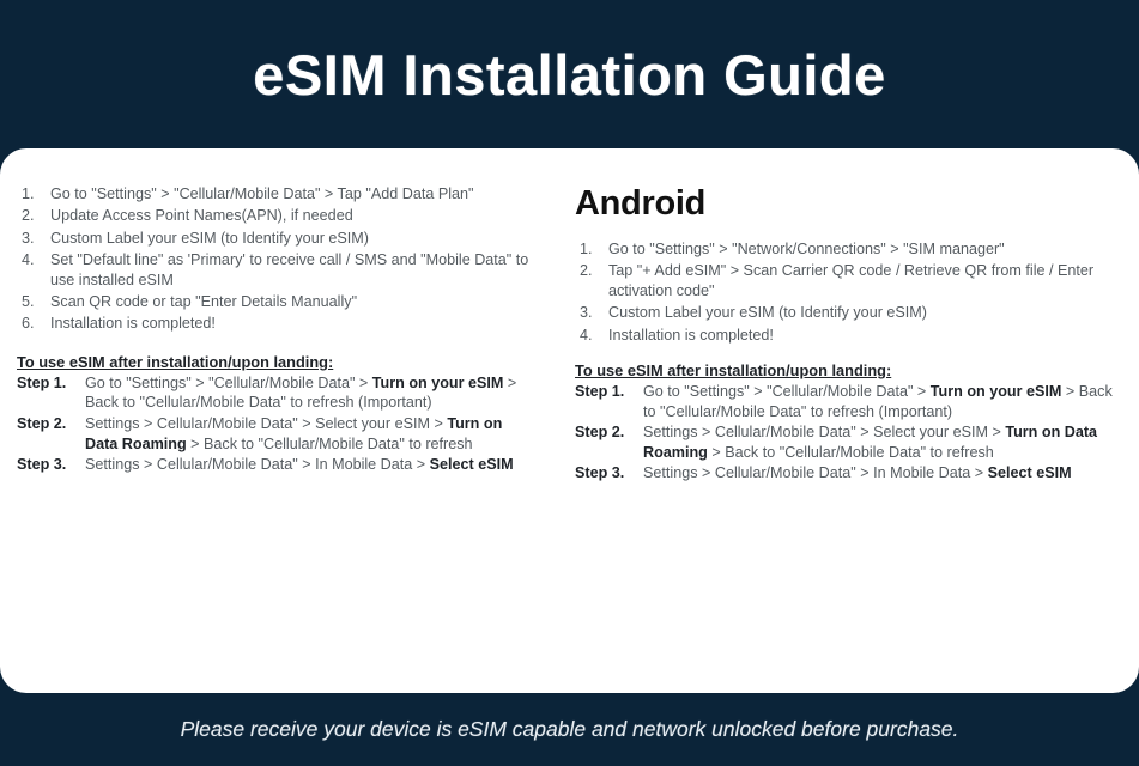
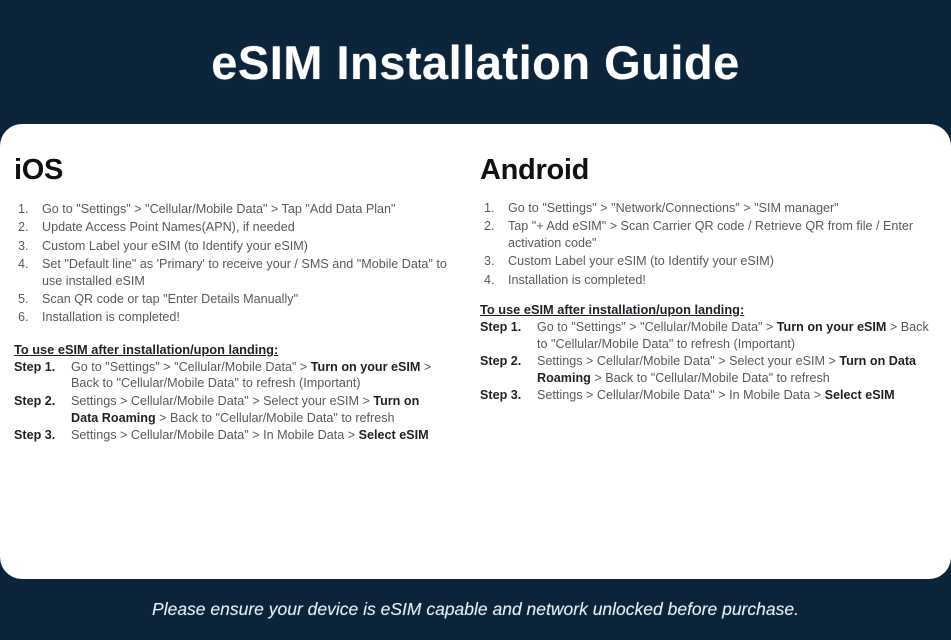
  eSIM Installation Guide
+ iOS
  1.
  Go to "Settings" > "Cellular/Mobile Data" > Tap "Add Data Plan"
  2.
  Update Access Point Names(APN), if needed
  3.
  Custom Label your eSIM (to Identify your eSIM)
  4.
- Set "Default line" as 'Primary' to receive call / SMS and "Mobile Data" to use installed eSIM
+ Set "Default line" as 'Primary' to receive your / SMS and "Mobile Data" to use installed eSIM
  5.
  Scan QR code or tap "Enter Details Manually"
  6.
  Installation is completed!
  To use eSIM after installation/upon landing:
  Step 1.
  Go to "Settings" > "Cellular/Mobile Data" > Turn on your eSIM > Back to "Cellular/Mobile Data" to refresh (Important)
  Step 2.
  Settings > Cellular/Mobile Data" > Select your eSIM > Turn on Data Roaming > Back to "Cellular/Mobile Data" to refresh
  Step 3.
  Settings > Cellular/Mobile Data" > In Mobile Data > Select eSIM
  Android
  1.
  Go to "Settings" > "Network/Connections" > "SIM manager"
  2.
  Tap "+ Add eSIM" > Scan Carrier QR code / Retrieve QR from file / Enter activation code"
  3.
  Custom Label your eSIM (to Identify your eSIM)
  4.
  Installation is completed!
  To use eSIM after installation/upon landing:
  Step 1.
  Go to "Settings" > "Cellular/Mobile Data" > Turn on your eSIM > Back to "Cellular/Mobile Data" to refresh (Important)
  Step 2.
  Settings > Cellular/Mobile Data" > Select your eSIM > Turn on Data Roaming > Back to "Cellular/Mobile Data" to refresh
  Step 3.
  Settings > Cellular/Mobile Data" > In Mobile Data > Select eSIM
- Please receive your device is eSIM capable and network unlocked before purchase.
+ Please ensure your device is eSIM capable and network unlocked before purchase.
